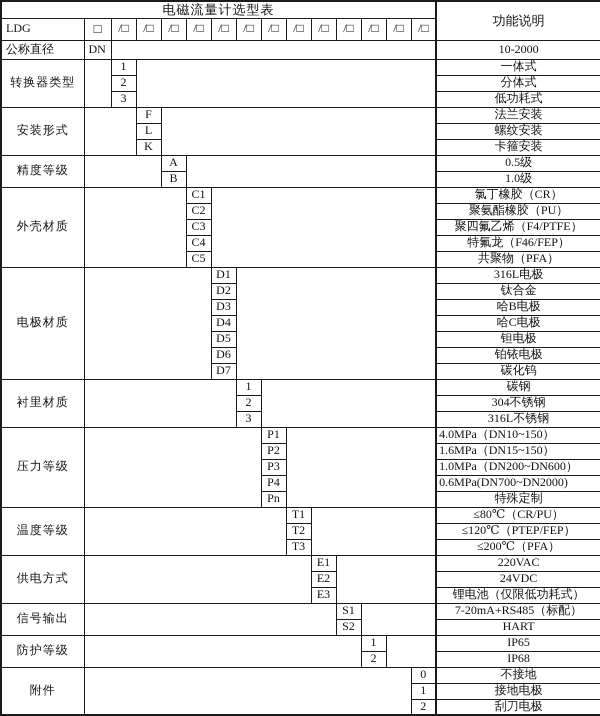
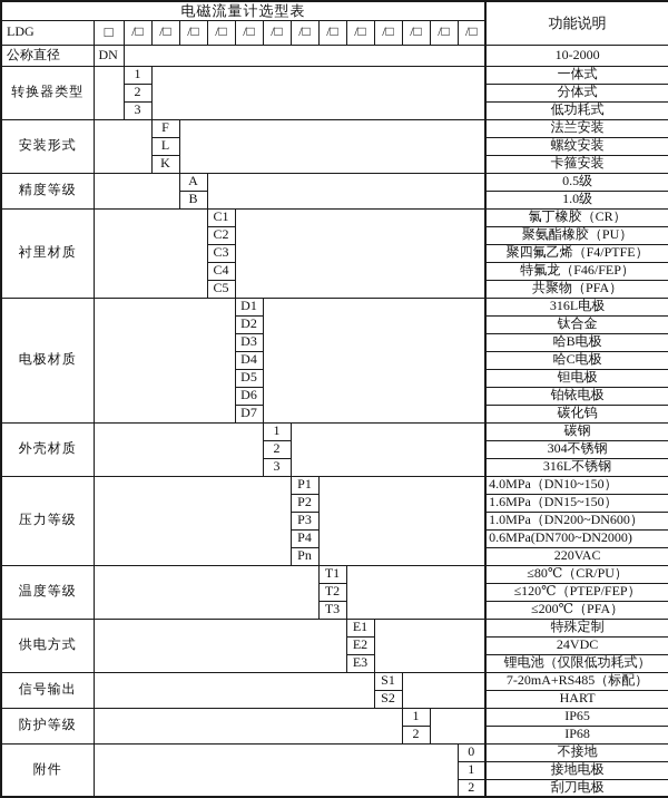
  电磁流量计选型表	功能说明
  LDG	□	/□	/□	/□	/□	/□	/□	/□	/□	/□	/□	/□	/□	/□
  公称直径	DN		10-2000
  转换器类型		1		一体式
  2	分体式
  3	低功耗式
  安装形式		F		法兰安装
  L	螺纹安装
  K	卡箍安装
  精度等级		A		0.5级
  B	1.0级
- 外壳材质		C1		氯丁橡胶（CR）
+ 衬里材质		C1		氯丁橡胶（CR）
  C2	聚氨酯橡胶（PU）
  C3	聚四氟乙烯（F4/PTFE）
  C4	特氟龙（F46/FEP）
  C5	共聚物（PFA）
  电极材质		D1		316L电极
  D2	钛合金
  D3	哈B电极
  D4	哈C电极
  D5	钽电极
  D6	铂铱电极
  D7	碳化钨
- 衬里材质		1		碳钢
+ 外壳材质		1		碳钢
  2	304不锈钢
  3	316L不锈钢
  压力等级		P1		4.0MPa（DN10~150）
  P2	1.6MPa（DN15~150）
  P3	1.0MPa（DN200~DN600）
  P4	0.6MPa(DN700~DN2000)
- Pn	特殊定制
+ Pn	220VAC
  温度等级		T1		≤80℃（CR/PU）
  T2	≤120℃（PTEP/FEP）
  T3	≤200℃（PFA）
- 供电方式		E1		220VAC
+ 供电方式		E1		特殊定制
  E2	24VDC
  E3	锂电池（仅限低功耗式）
  信号输出		S1		7-20mA+RS485（标配）
  S2	HART
  防护等级		1		IP65
  2	IP68
  附件		0	不接地
  1	接地电极
  2	刮刀电极
